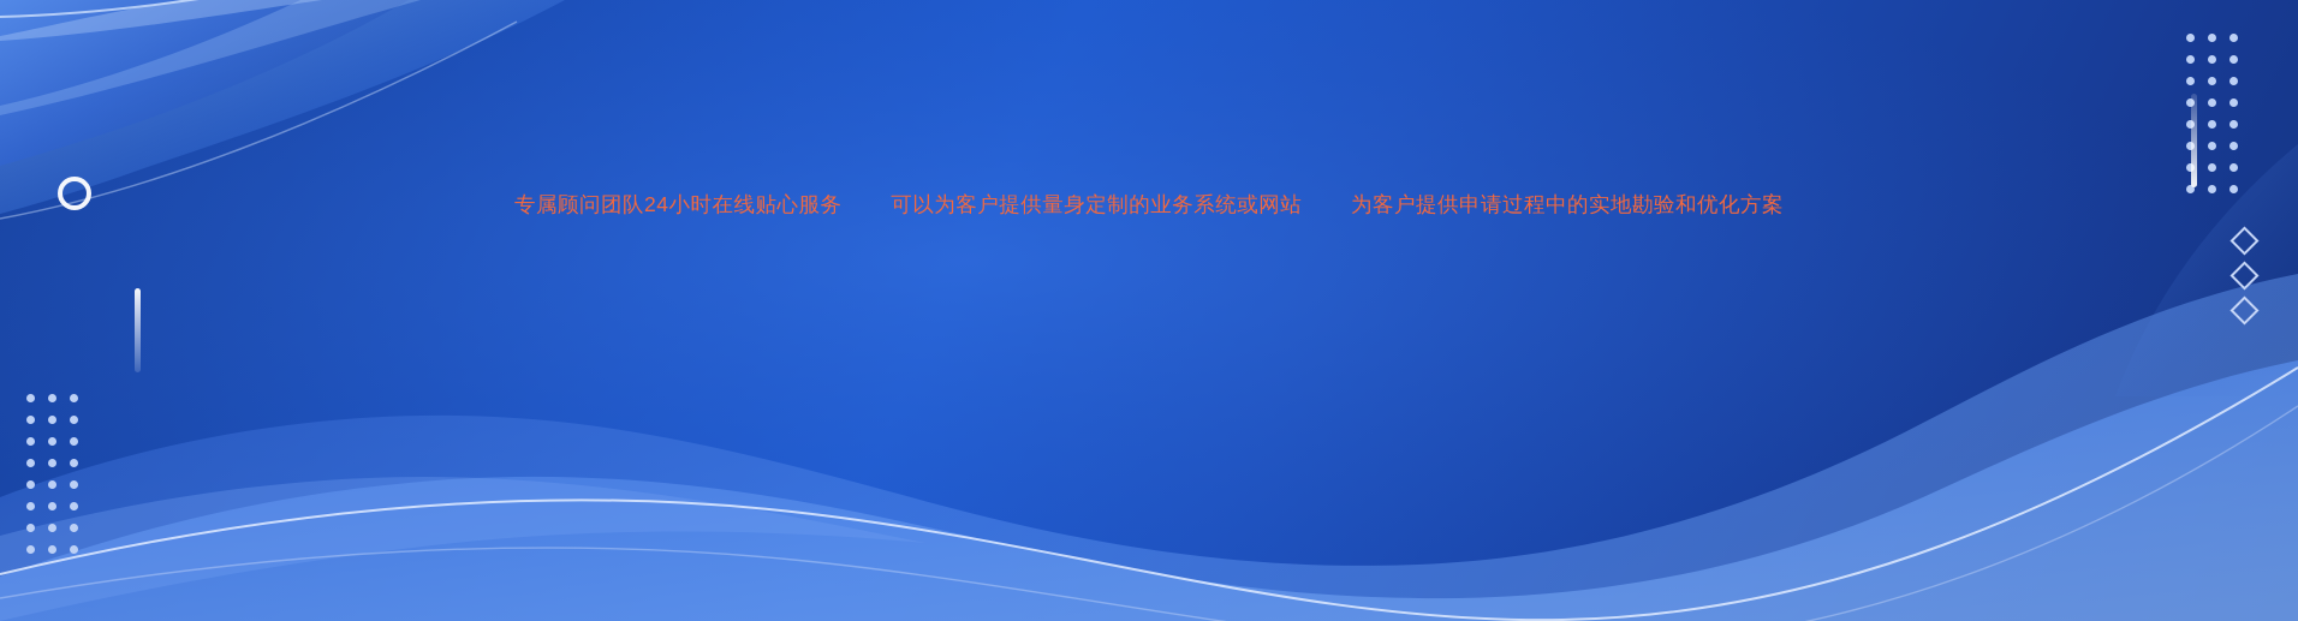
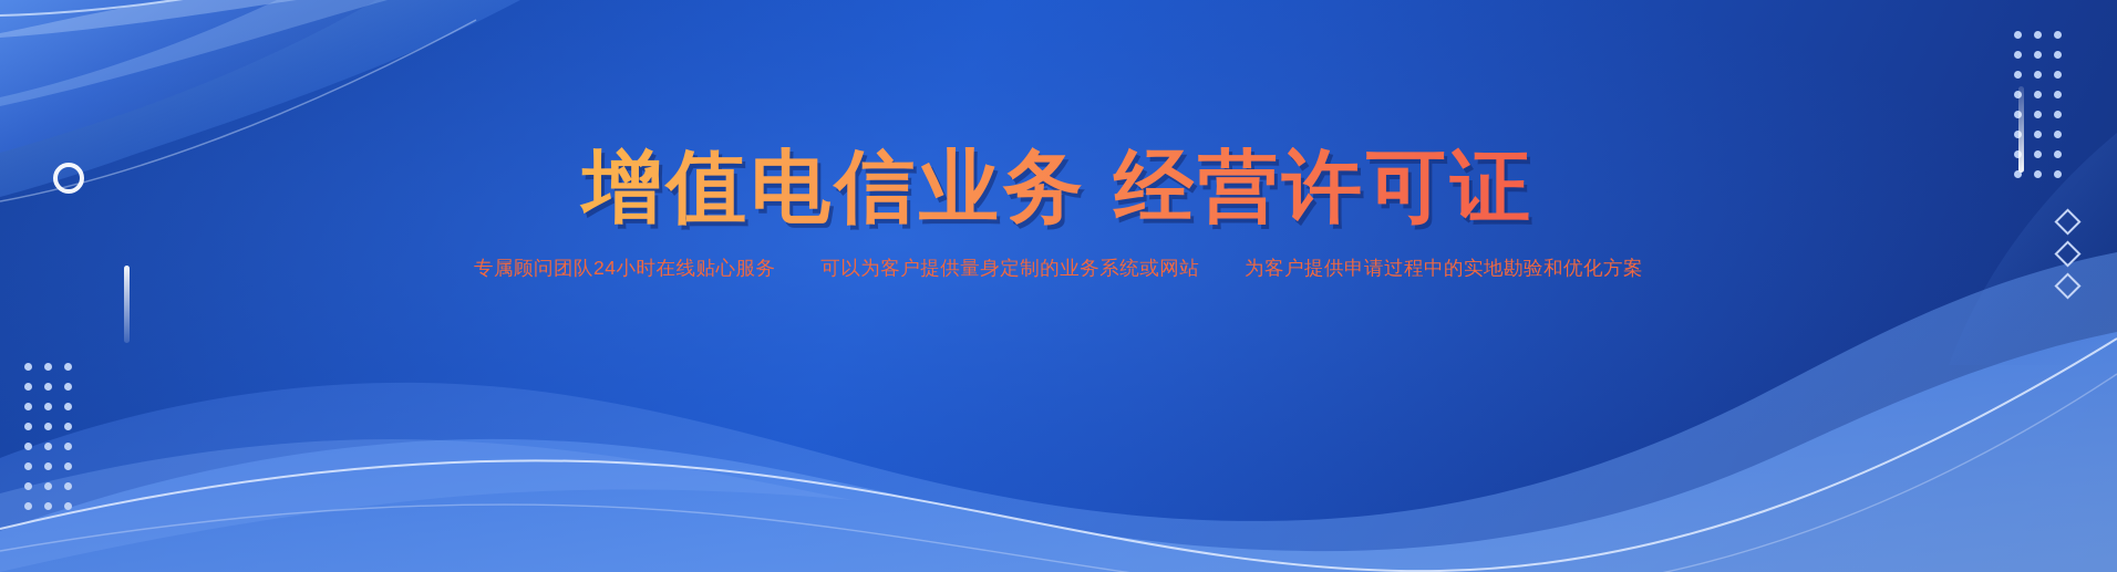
+ 增值电信业务 经营许可证
  专属顾问团队24小时在线贴心服务 可以为客户提供量身定制的业务系统或网站 为客户提供申请过程中的实地勘验和优化方案
